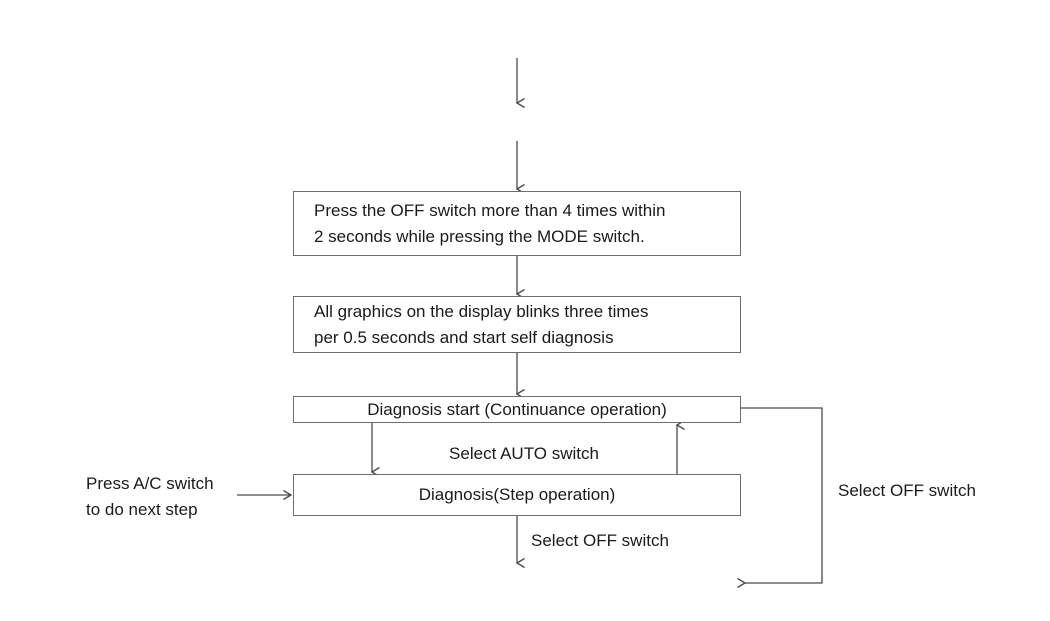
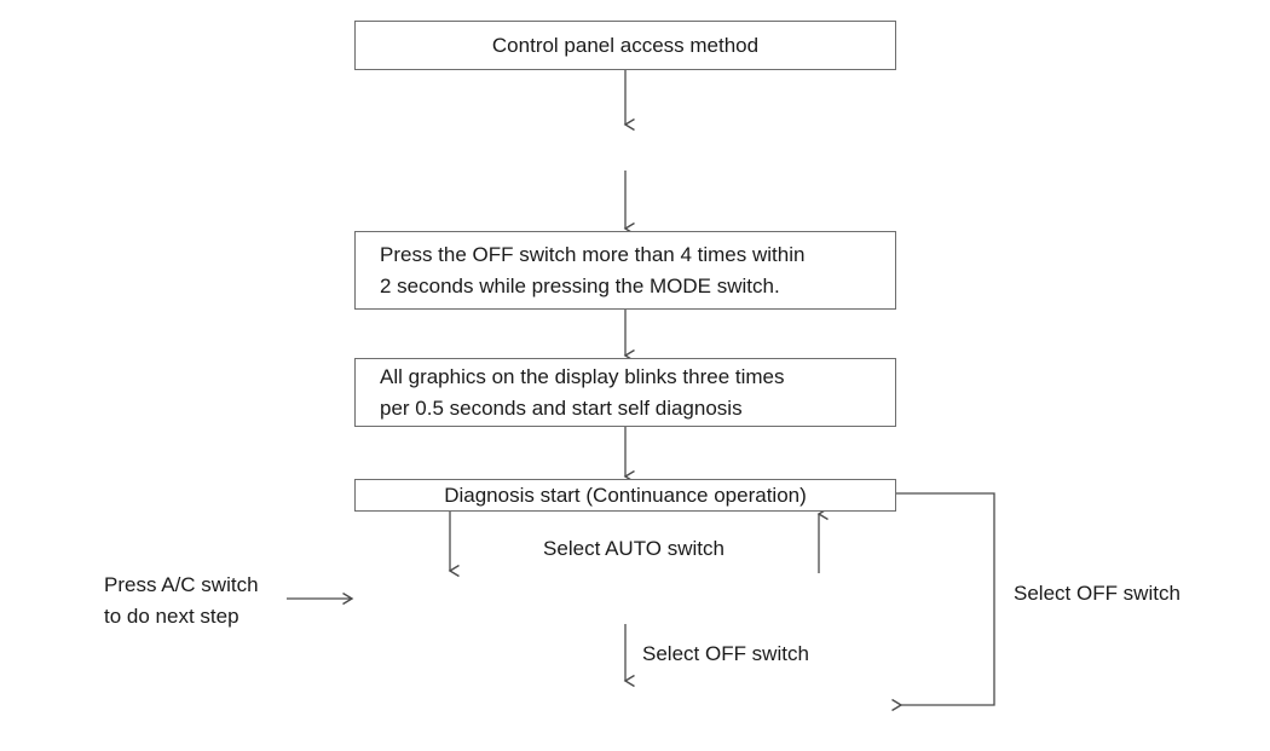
+ Control panel access method
  Press the OFF switch more than 4 times within
  2 seconds while pressing the MODE switch.
  All graphics on the display blinks three times
  per 0.5 seconds and start self diagnosis
  Diagnosis start (Continuance operation)
- Diagnosis(Step operation)
  Select AUTO switch
  Select OFF switch
  Select OFF switch
  Press A/C switch
  to do next step
